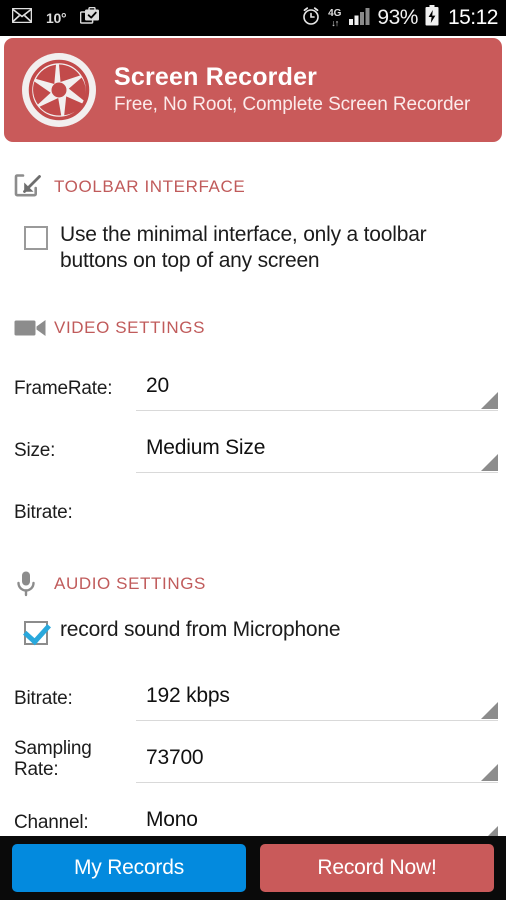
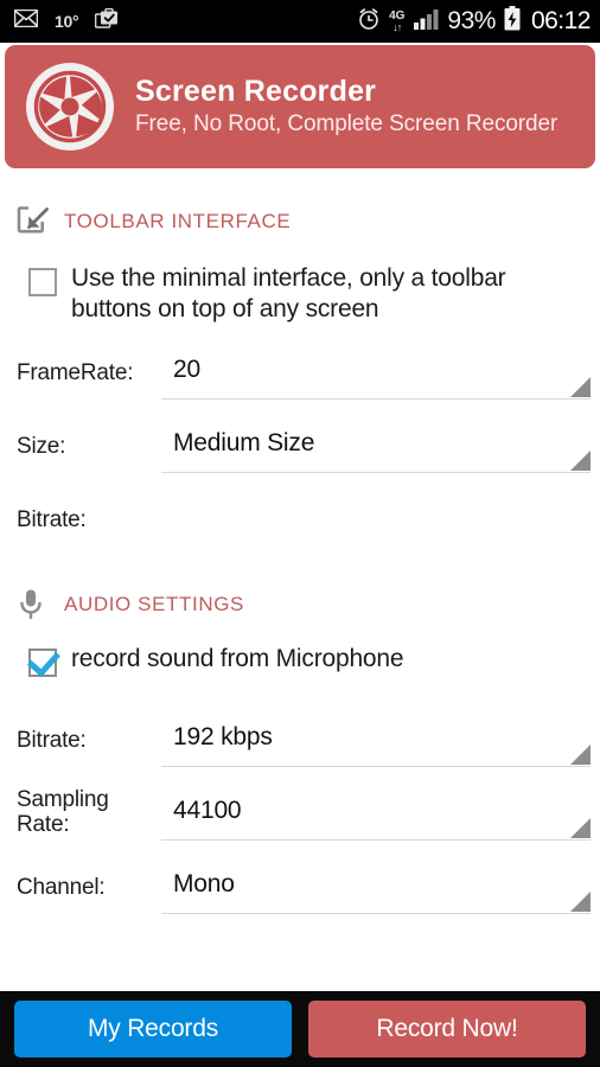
  10°
  4G
  ↓↑
  93%
- 15:12
+ 06:12
  Screen Recorder
  Free, No Root, Complete Screen Recorder
  TOOLBAR INTERFACE
  Use the minimal interface, only a toolbar buttons on top of any screen
- VIDEO SETTINGS
  FrameRate:
  20
  Size:
  Medium Size
  Bitrate:
  AUDIO SETTINGS
  record sound from Microphone
  Bitrate:
  192 kbps
  Sampling Rate:
- 73700
+ 44100
  Channel:
  Mono
  My Records
  Record Now!
